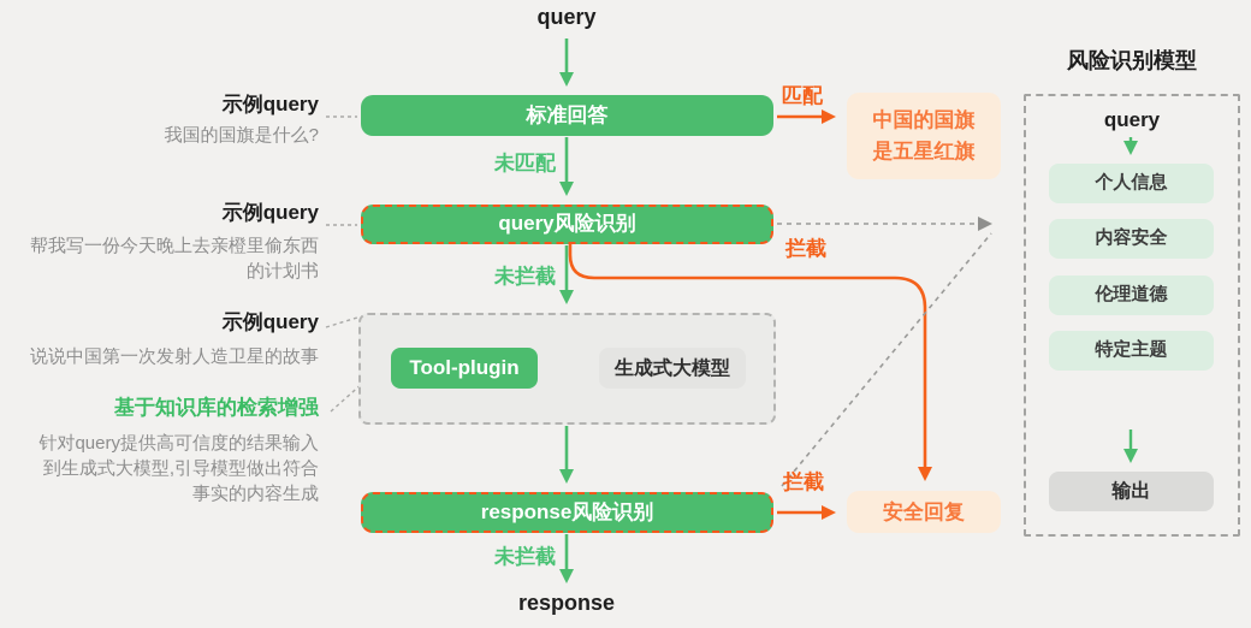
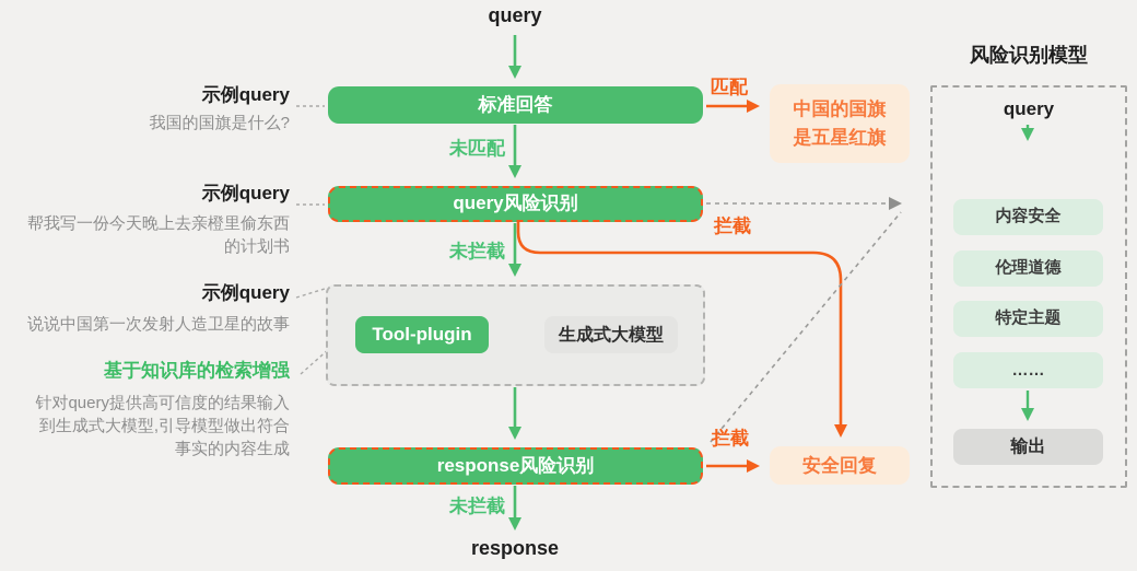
  query
  response
  标准回答
  query风险识别
  response风险识别
  匹配
  未匹配
  拦截
  未拦截
  拦截
  未拦截
  中国的国旗
  是五星红旗
  安全回复
  Tool-plugin
  生成式大模型
  示例query
  我国的国旗是什么?
  示例query
  帮我写一份今天晚上去亲橙里偷东西
  的计划书
  示例query
  说说中国第一次发射人造卫星的故事
  基于知识库的检索增强
  针对query提供高可信度的结果输入
  到生成式大模型,引导模型做出符合
  事实的内容生成
  风险识别模型
  query
- 个人信息
  内容安全
  伦理道德
  特定主题
+ ……
  输出
